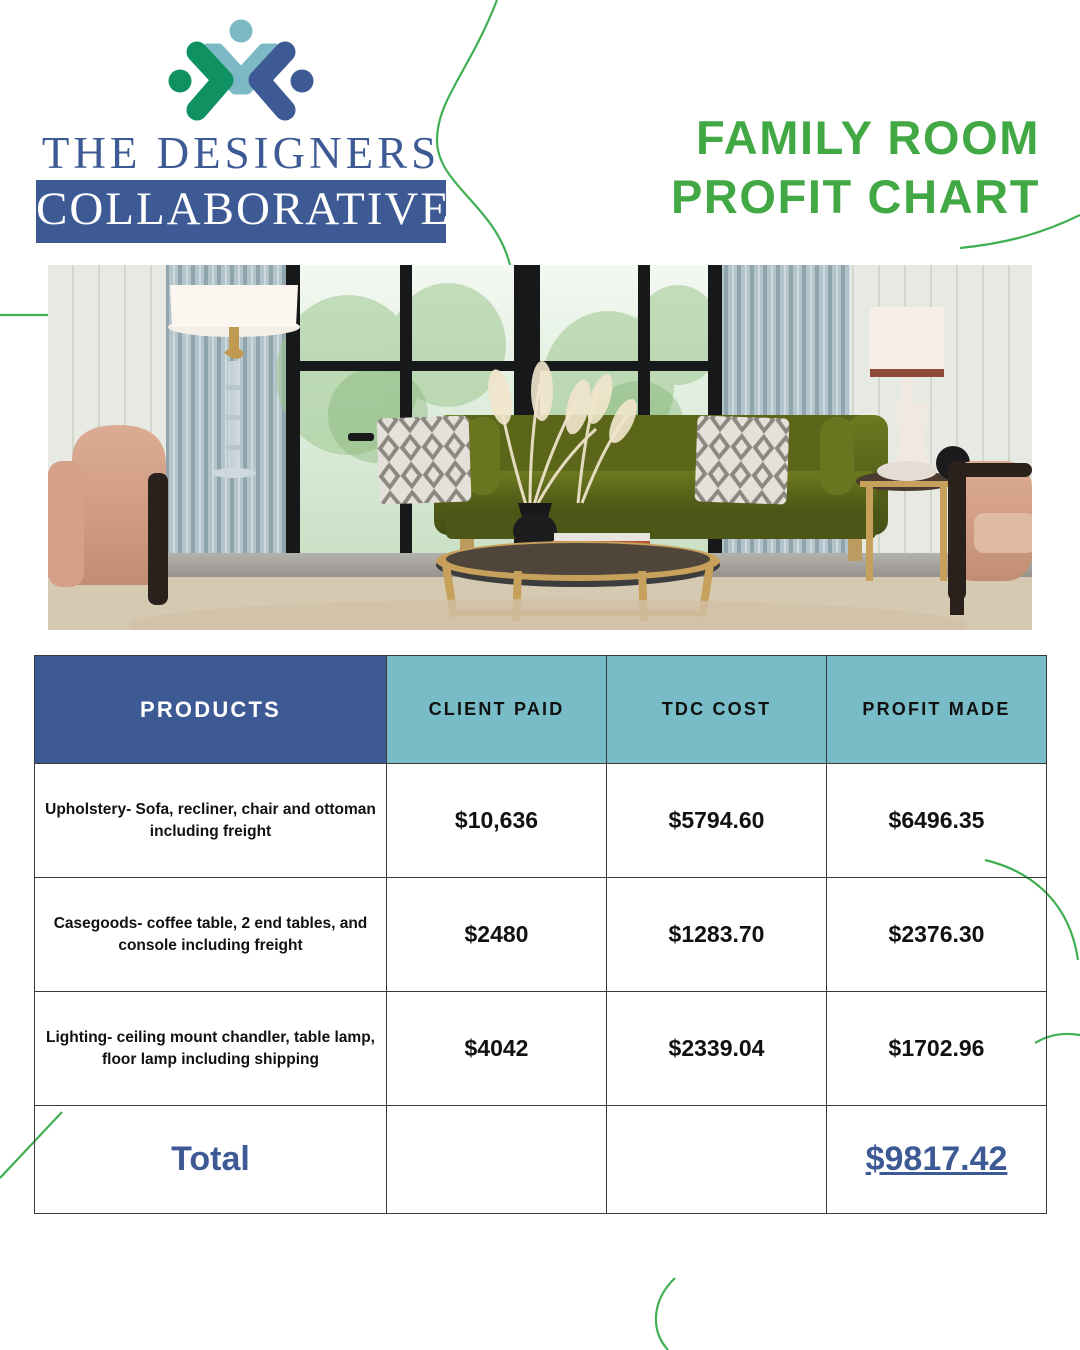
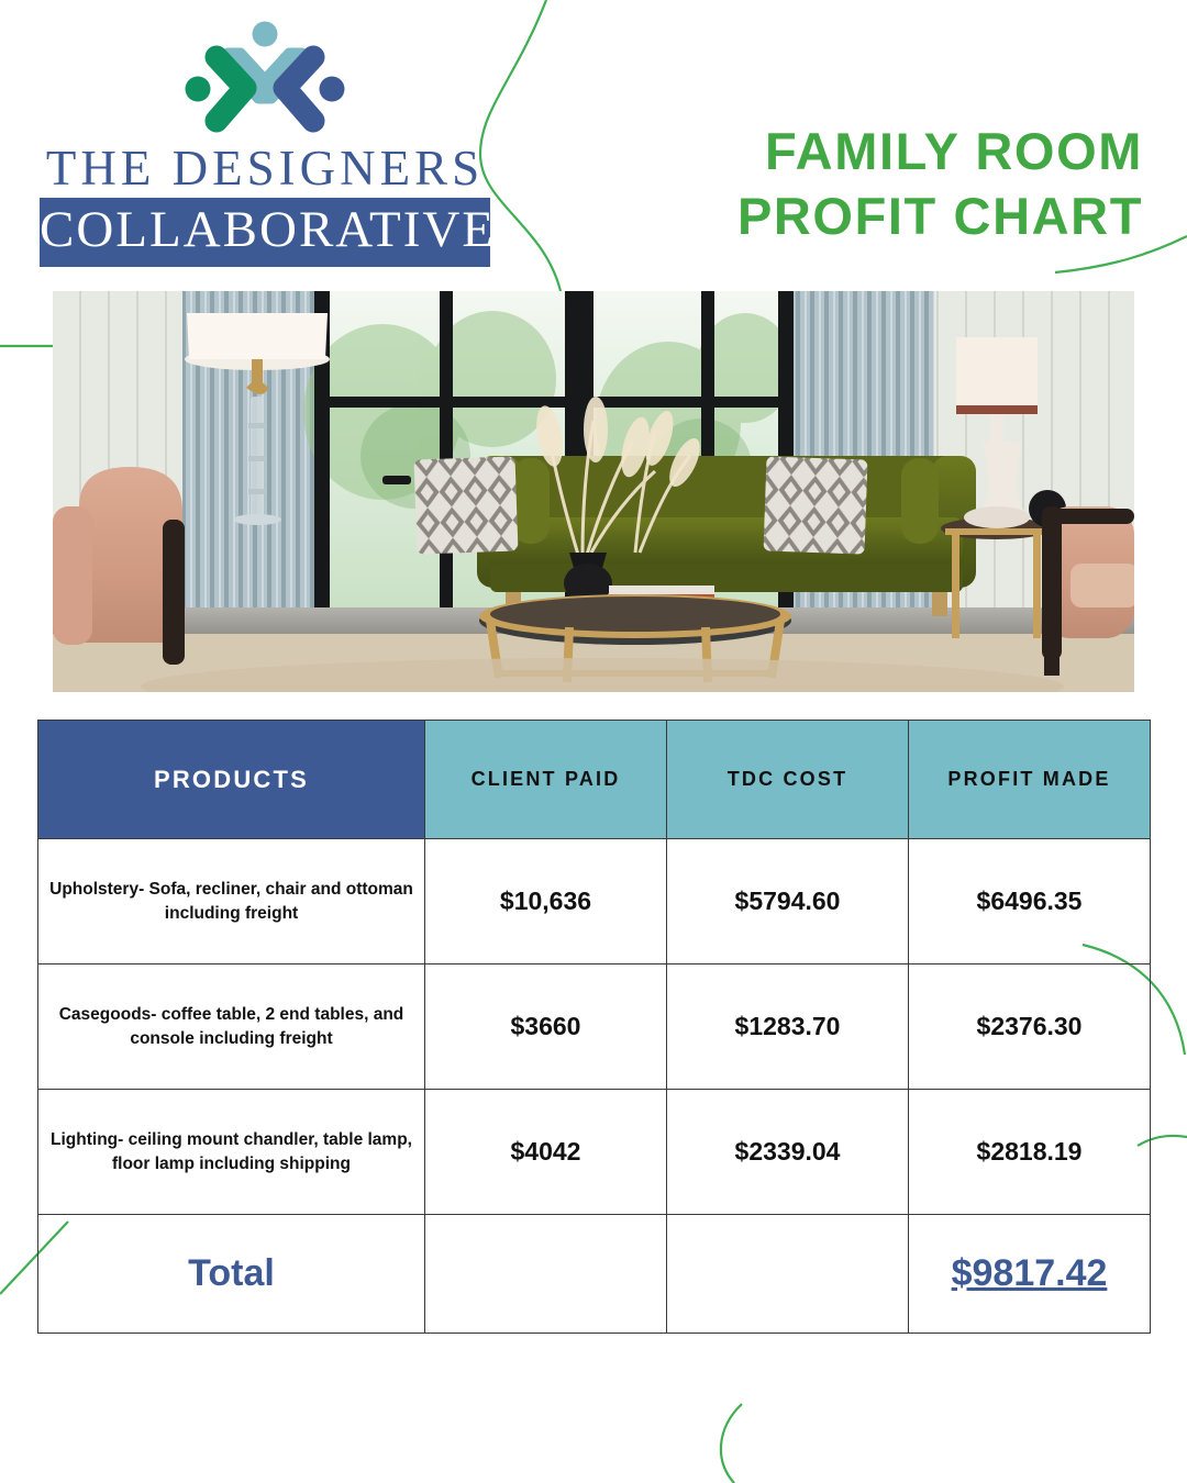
  THE DESIGNERS
  COLLABORATIVE
  FAMILY ROOM
  PROFIT CHART
  PRODUCTS	CLIENT PAID	TDC COST	PROFIT MADE
  Upholstery- Sofa, recliner, chair and ottoman including freight	$10,636	$5794.60	$6496.35
- Casegoods- coffee table, 2 end tables, and console including freight	$2480	$1283.70	$2376.30
+ Casegoods- coffee table, 2 end tables, and console including freight	$3660	$1283.70	$2376.30
- Lighting- ceiling mount chandler, table lamp, floor lamp including shipping	$4042	$2339.04	$1702.96
+ Lighting- ceiling mount chandler, table lamp, floor lamp including shipping	$4042	$2339.04	$2818.19
  Total			$9817.42
